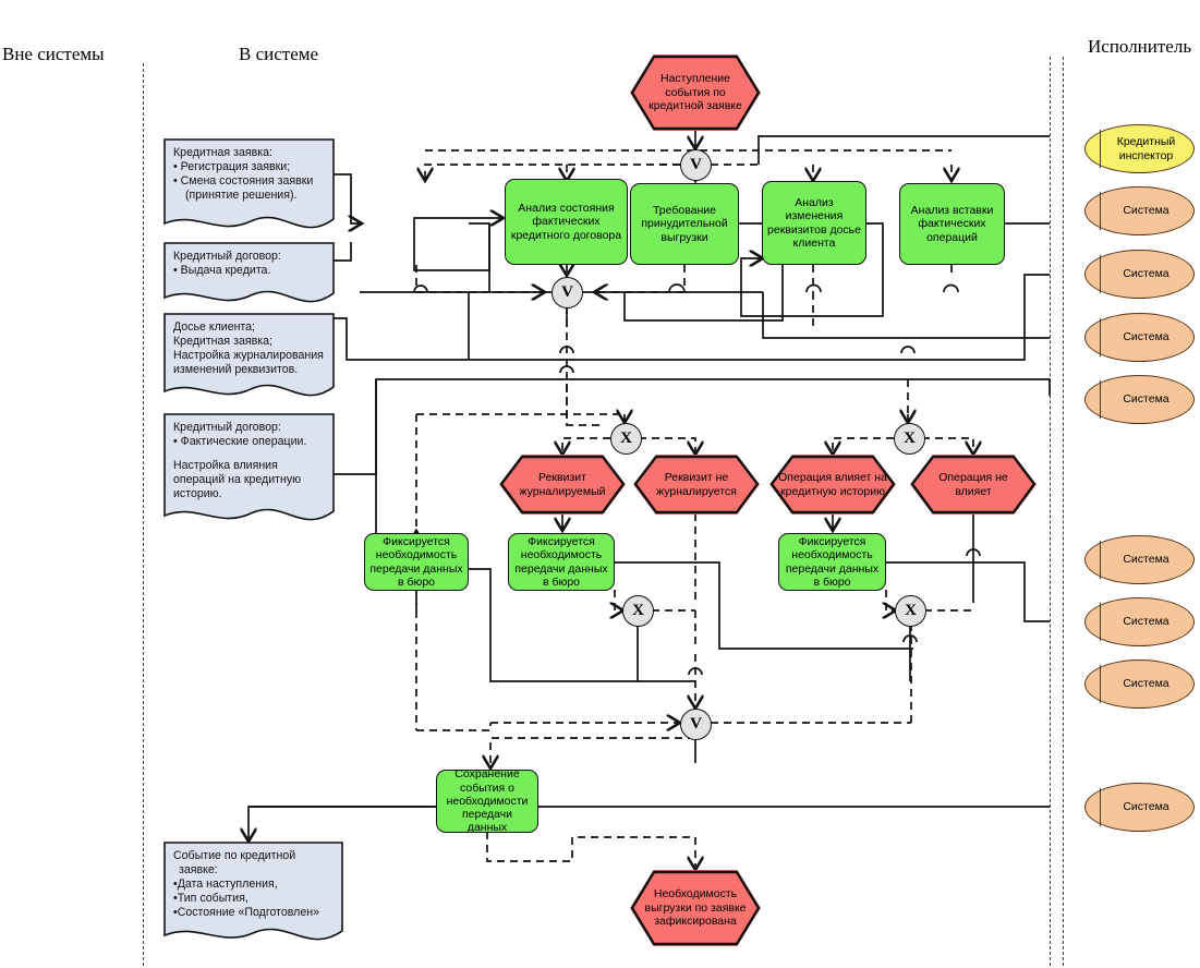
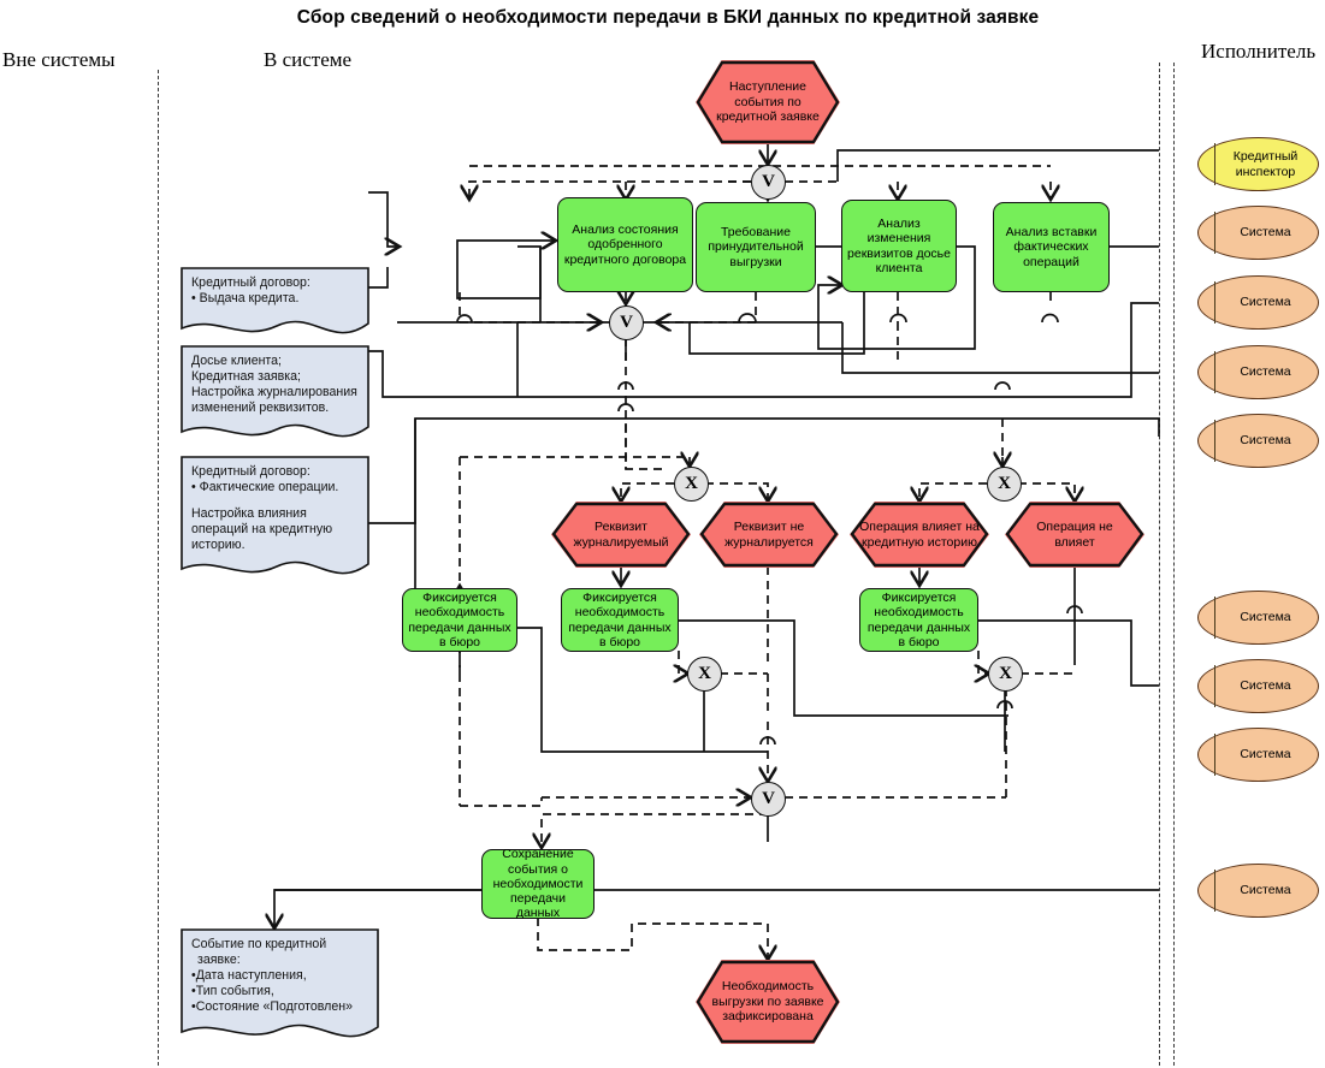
+ Сбор сведений о необходимости передачи в БКИ данных по кредитной заявке
  Вне системы
  В системе
  Исполнитель
- Кредитная заявка:
- Регистрация заявки;
- Смена состояния заявки
- (принятие решения).
  Кредитный договор:
  Выдача кредита.
  Досье клиента;
  Кредитная заявка;
  Настройка журналирования
  изменений реквизитов.
  Кредитный договор:
  Фактические операции.
  Настройка влияния
  операций на кредитную
  историю.
  Событие по кредитной
  заявке:
  Дата наступления,
  Тип события,
  Состояние «Подготовлен»
  Наступление события по кредитной заявке
- Анализ состояния фактических кредитного договора
+ Анализ состояния одобренного кредитного договора
  Требование принудительной выгрузки
  Анализ изменения реквизитов досье клиента
  Анализ вставки фактических операций
  Реквизит журналируемый
  Реквизит не журналируется
  Операция влияет на кредитную историю
  Операция не влияет
  Фиксируется необходимость передачи данных в бюро
  Фиксируется необходимость передачи данных в бюро
  Фиксируется необходимость передачи данных в бюро
  Сохранение события о необходимости передачи данных
  Необходимость выгрузки по заявке зафиксирована
  V
  V
  X
  X
  X
  X
  V
  Кредитный инспектор
  Система
  Система
  Система
  Система
  Система
  Система
  Система
  Система
